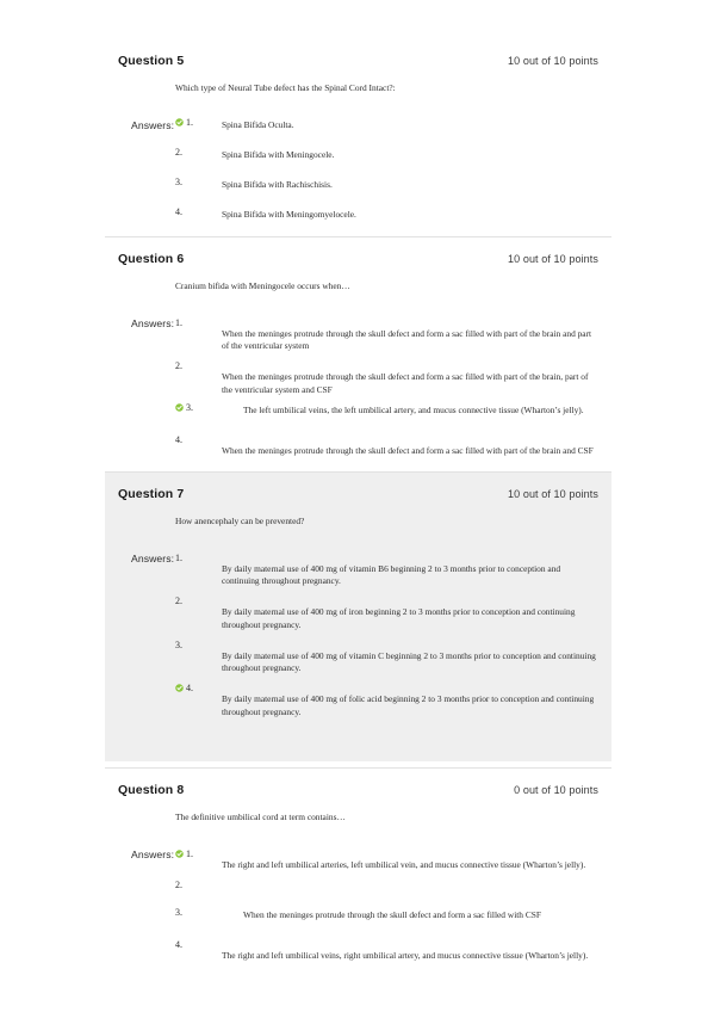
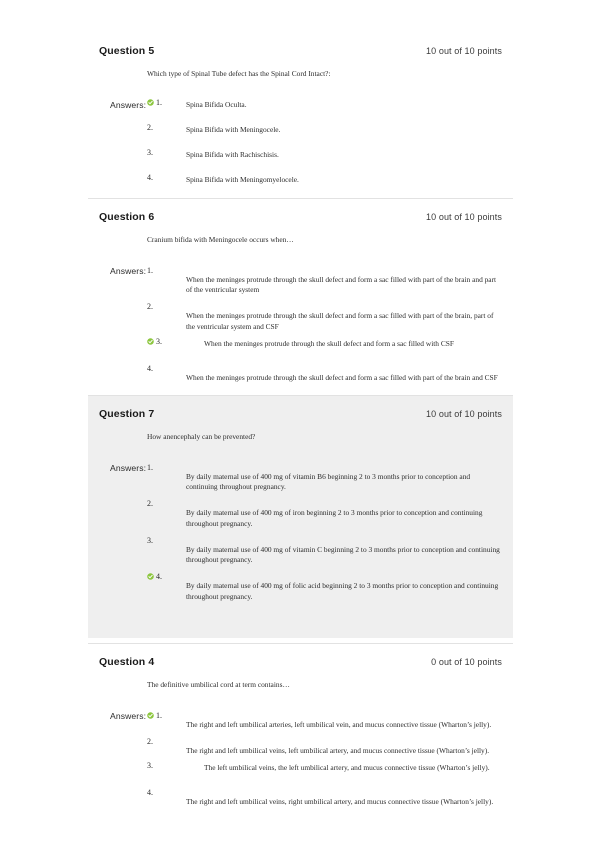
  Question 5
  10 out of 10 points
- Which type of Neural Tube defect has the Spinal Cord Intact?:
+ Which type of Spinal Tube defect has the Spinal Cord Intact?:
  Answers:
  Spina Bifida Oculta.
  1.
  Spina Bifida with Meningocele.
  2.
  Spina Bifida with Rachischisis.
  3.
  Spina Bifida with Meningomyelocele.
  4.
  Question 6
  10 out of 10 points
  Cranium bifida with Meningocele occurs when…
  Answers:
  1.
  When the meninges protrude through the skull defect and form a sac filled with part of the brain and part of the ventricular system
  2.
  When the meninges protrude through the skull defect and form a sac filled with part of the brain, part of the ventricular system and CSF
- The left umbilical veins, the left umbilical artery, and mucus connective tissue (Wharton’s jelly).
+ When the meninges protrude through the skull defect and form a sac filled with CSF
  3.
  4.
  When the meninges protrude through the skull defect and form a sac filled with part of the brain and CSF
  Question 7
  10 out of 10 points
  How anencephaly can be prevented?
  Answers:
  1.
  By daily maternal use of 400 mg of vitamin B6 beginning 2 to 3 months prior to conception and continuing throughout pregnancy.
  2.
  By daily maternal use of 400 mg of iron beginning 2 to 3 months prior to conception and continuing throughout pregnancy.
  3.
  By daily maternal use of 400 mg of vitamin C beginning 2 to 3 months prior to conception and continuing throughout pregnancy.
  4.
  By daily maternal use of 400 mg of folic acid beginning 2 to 3 months prior to conception and continuing throughout pregnancy.
- Question 8
+ Question 4
  0 out of 10 points
  The definitive umbilical cord at term contains…
  Answers:
  1.
  The right and left umbilical arteries, left umbilical vein, and mucus connective tissue (Wharton’s jelly).
  2.
+ The right and left umbilical veins, left umbilical artery, and mucus connective tissue (Wharton’s jelly).
- When the meninges protrude through the skull defect and form a sac filled with CSF
+ The left umbilical veins, the left umbilical artery, and mucus connective tissue (Wharton’s jelly).
  3.
  4.
  The right and left umbilical veins, right umbilical artery, and mucus connective tissue (Wharton’s jelly).
